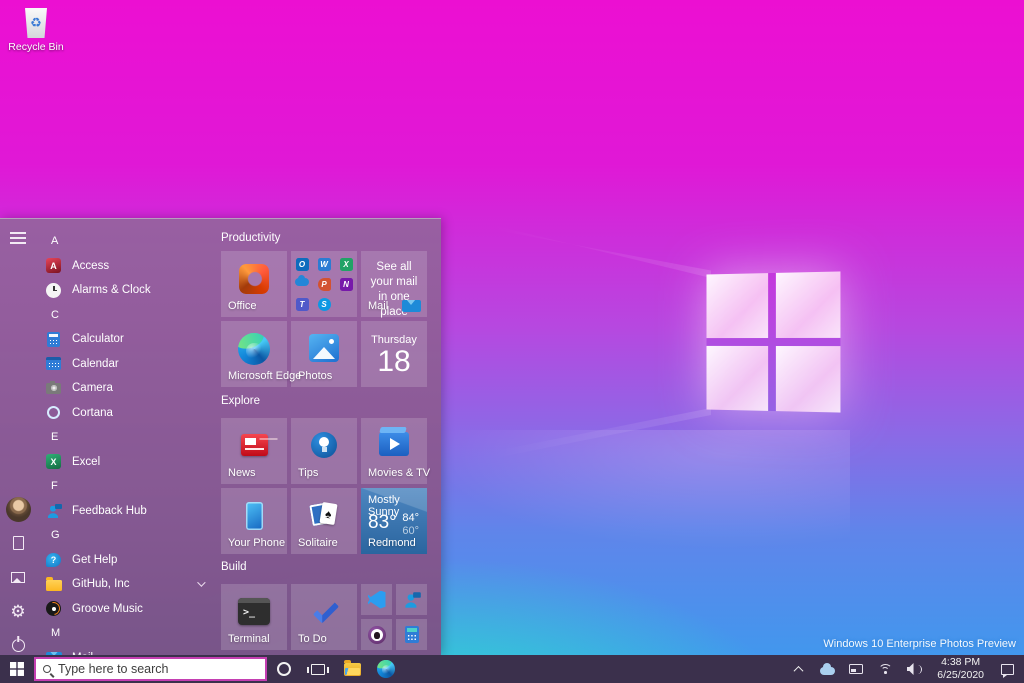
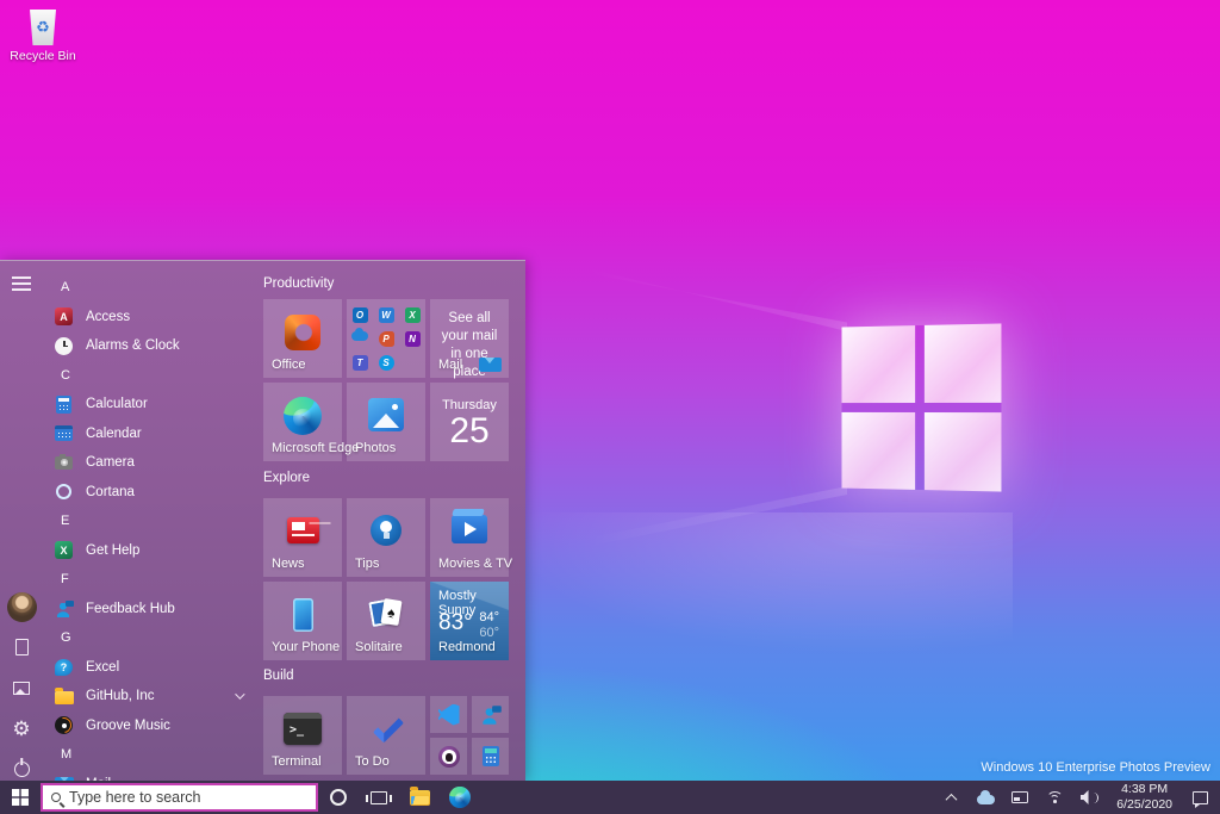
  Windows 10 Enterprise Photos Preview
  Recycle Bin
  ⚙
  A
  A
  Access
  Alarms & Clock
  C
  Calculator
  Calendar
  Camera
  Cortana
  E
  X
- Excel
+ Get Help
  F
  Feedback Hub
  G
  ?
- Get Help
+ Excel
  GitHub, Inc
  Groove Music
  M
  Productivity
  Office
  O
  W
  X
  P
  N
  T
  S
  See all your mail in one plac
  Mail
  Microsoft Edge
  Photos
  Thursday
- 18
+ 25
  Explore
  News
  Tips
  Movies & TV
  Your Phone
  Solitaire
  Mostly Sunny
  83°
  84°
  60°
  Redmond
  Build
  Terminal
  To Do
  Type here to search
  4:38 PM
  6/25/2020
